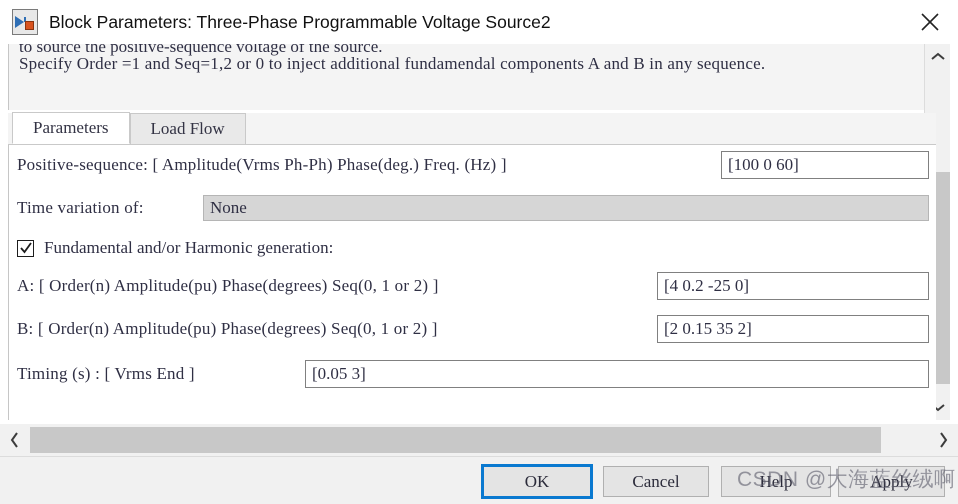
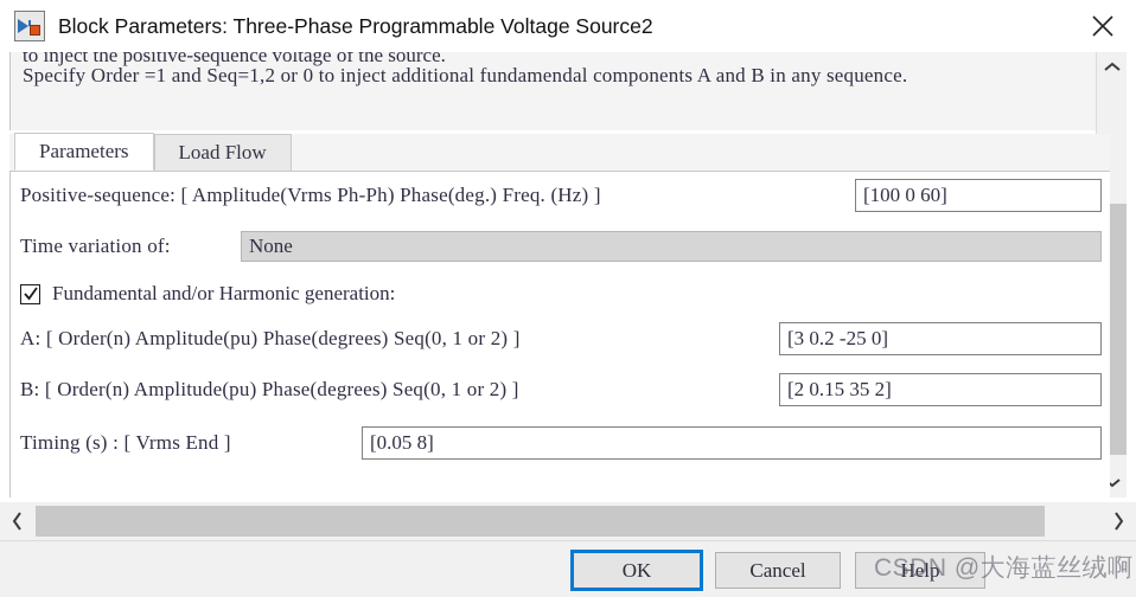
  Block Parameters: Three-Phase Programmable Voltage Source2
- to source the positive-sequence voltage of the source.
+ to inject the positive-sequence voltage of the source.
  Specify Order =1 and Seq=1,2 or 0 to inject additional fundamendal components A and B in any sequence.
  Parameters
  Load Flow
  Positive-sequence: [ Amplitude(Vrms Ph-Ph) Phase(deg.) Freq. (Hz) ]
  [100 0 60]
  Time variation of:
  None
  Fundamental and/or Harmonic generation:
  A: [ Order(n) Amplitude(pu) Phase(degrees) Seq(0, 1 or 2) ]
- [4 0.2 -25 0]
+ [3 0.2 -25 0]
  B: [ Order(n) Amplitude(pu) Phase(degrees) Seq(0, 1 or 2) ]
  [2 0.15 35 2]
  Timing (s) : [ Vrms End ]
- [0.05 3]
+ [0.05 8]
  OK
  Cancel
  Help
- Apply
  CSDN @大海蓝丝绒啊
